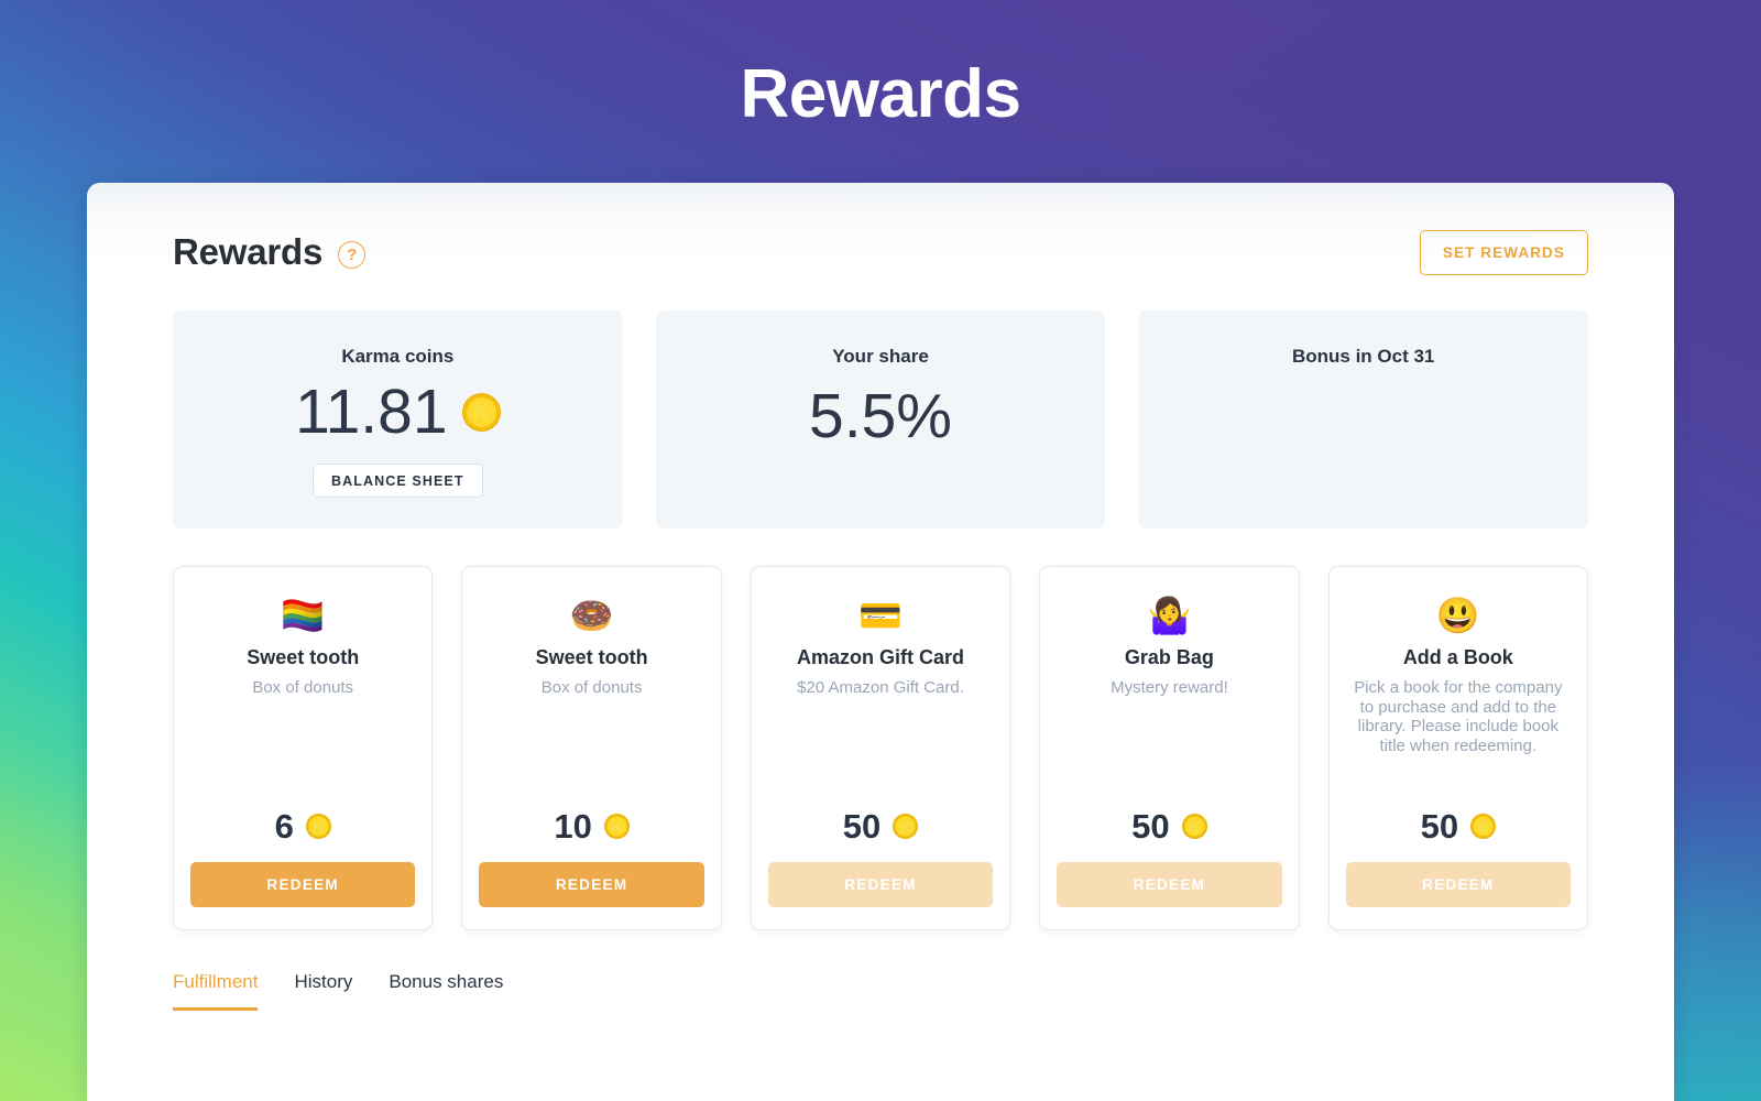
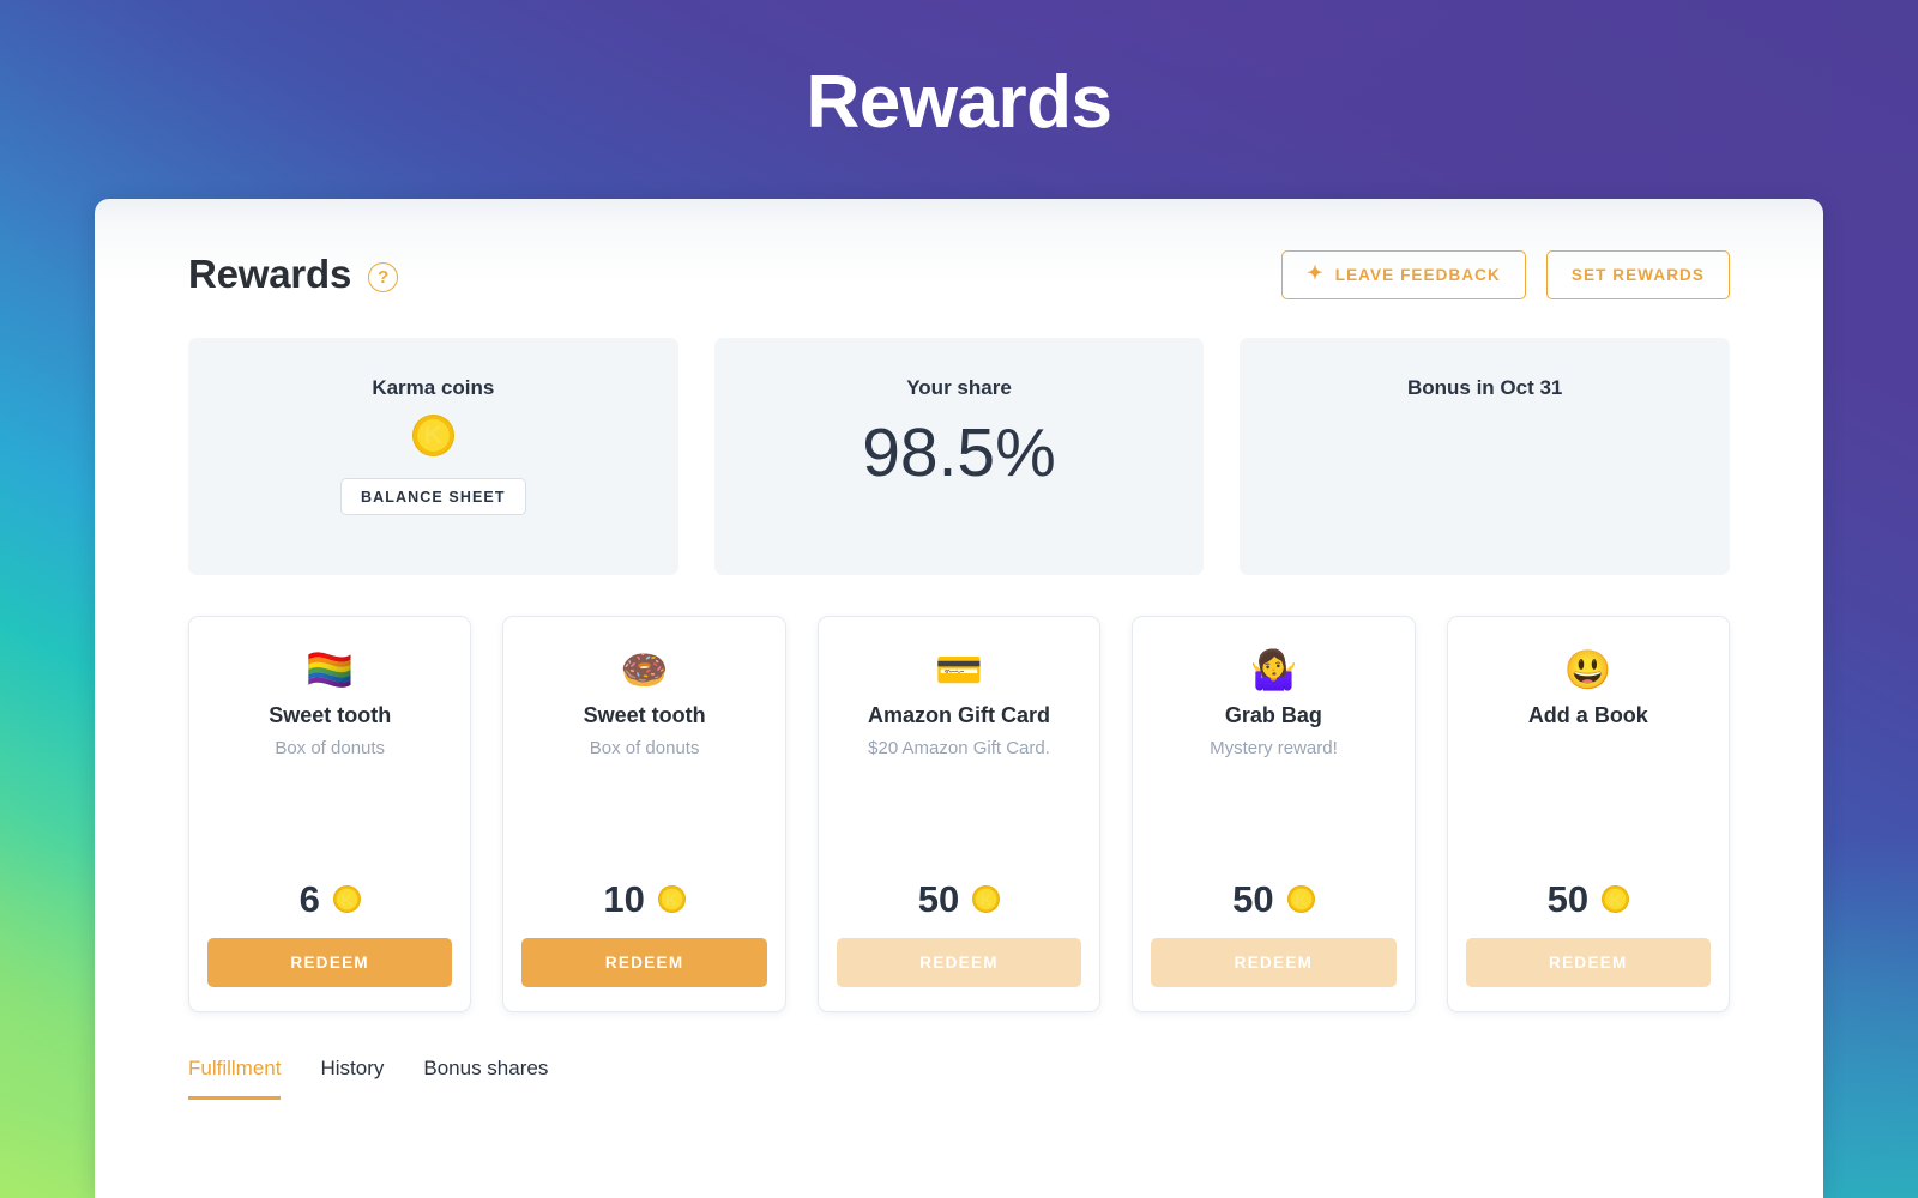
  Rewards
  Rewards
  ?
+ ✦
+ LEAVE FEEDBACK
  SET REWARDS
  Karma coins
- 11.81
  K
  BALANCE SHEET
  Your share
- 5.5%
+ 98.5%
  Bonus in Oct 31
  🏳️‍🌈
  Sweet tooth
  Box of donuts
  6
  K
  REDEEM
  🍩
  Sweet tooth
  Box of donuts
  10
  K
  REDEEM
  💳
  Amazon Gift Card
  $20 Amazon Gift Card.
  50
  K
  REDEEM
  🤷‍♀️
  Grab Bag
  Mystery reward!
  50
  K
  REDEEM
  😃
  Add a Book
- Pick a book for the company to purchase and add to the library. Please include book title when redeeming.
  50
  K
  REDEEM
  Fulfillment
  History
  Bonus shares
